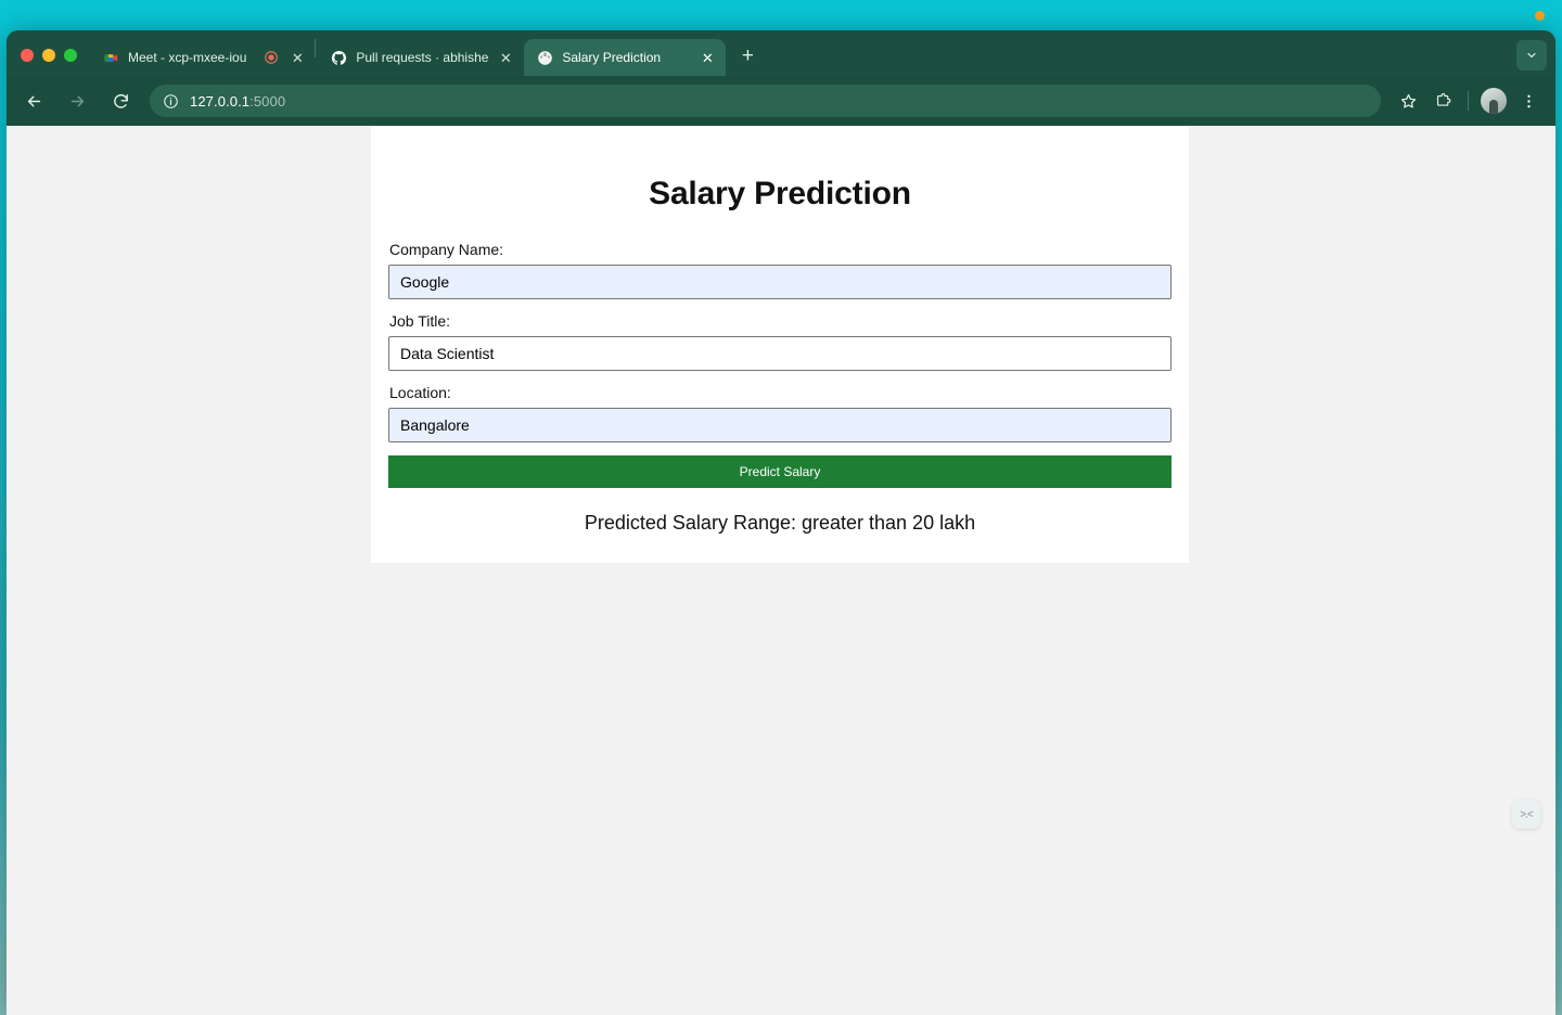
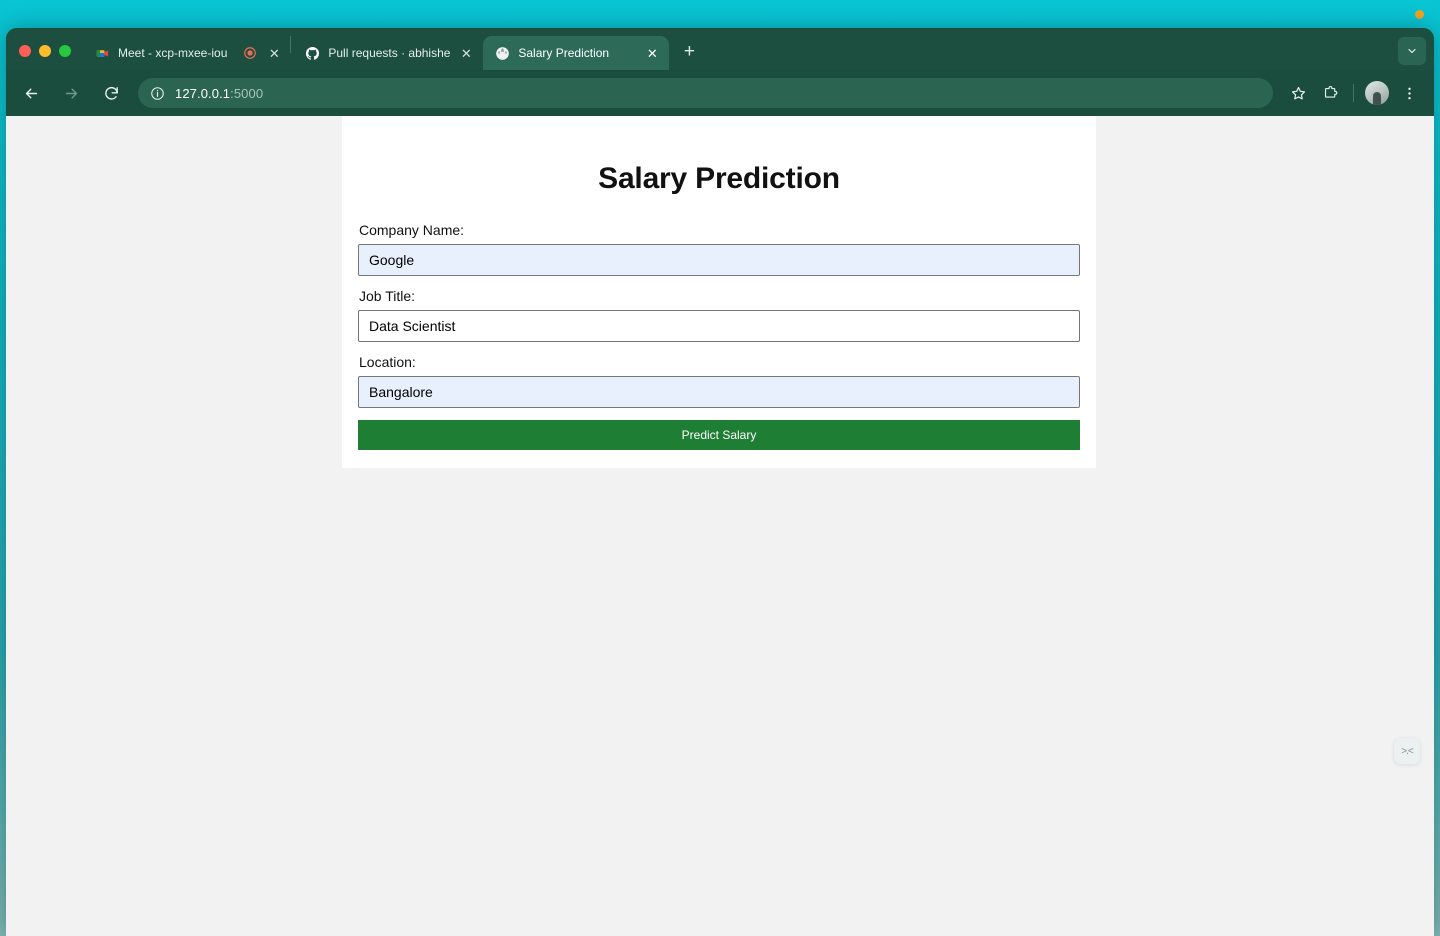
  Meet - xcp-mxee-iou
  ✕
  Pull requests · abhishe
  ✕
  Salary Prediction
  ✕
  +
  127.0.0.1:5000
  Salary Prediction
  Company Name:
  Google
  Job Title:
  Data Scientist
  Location:
  Bangalore
  Predict Salary
- Predicted Salary Range: greater than 20 lakh
  >.<
